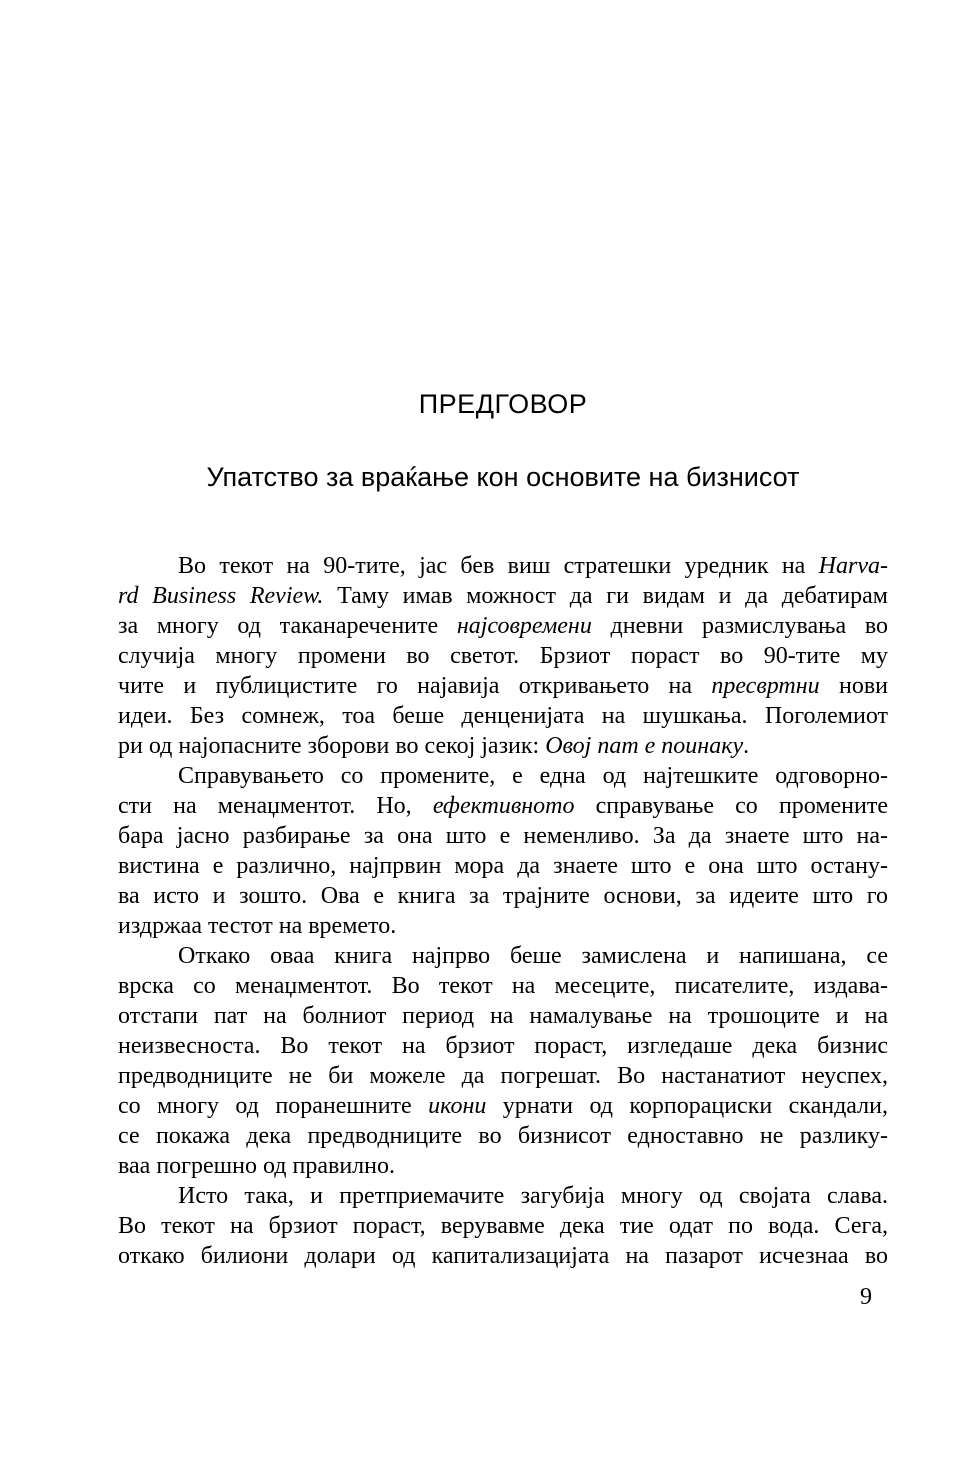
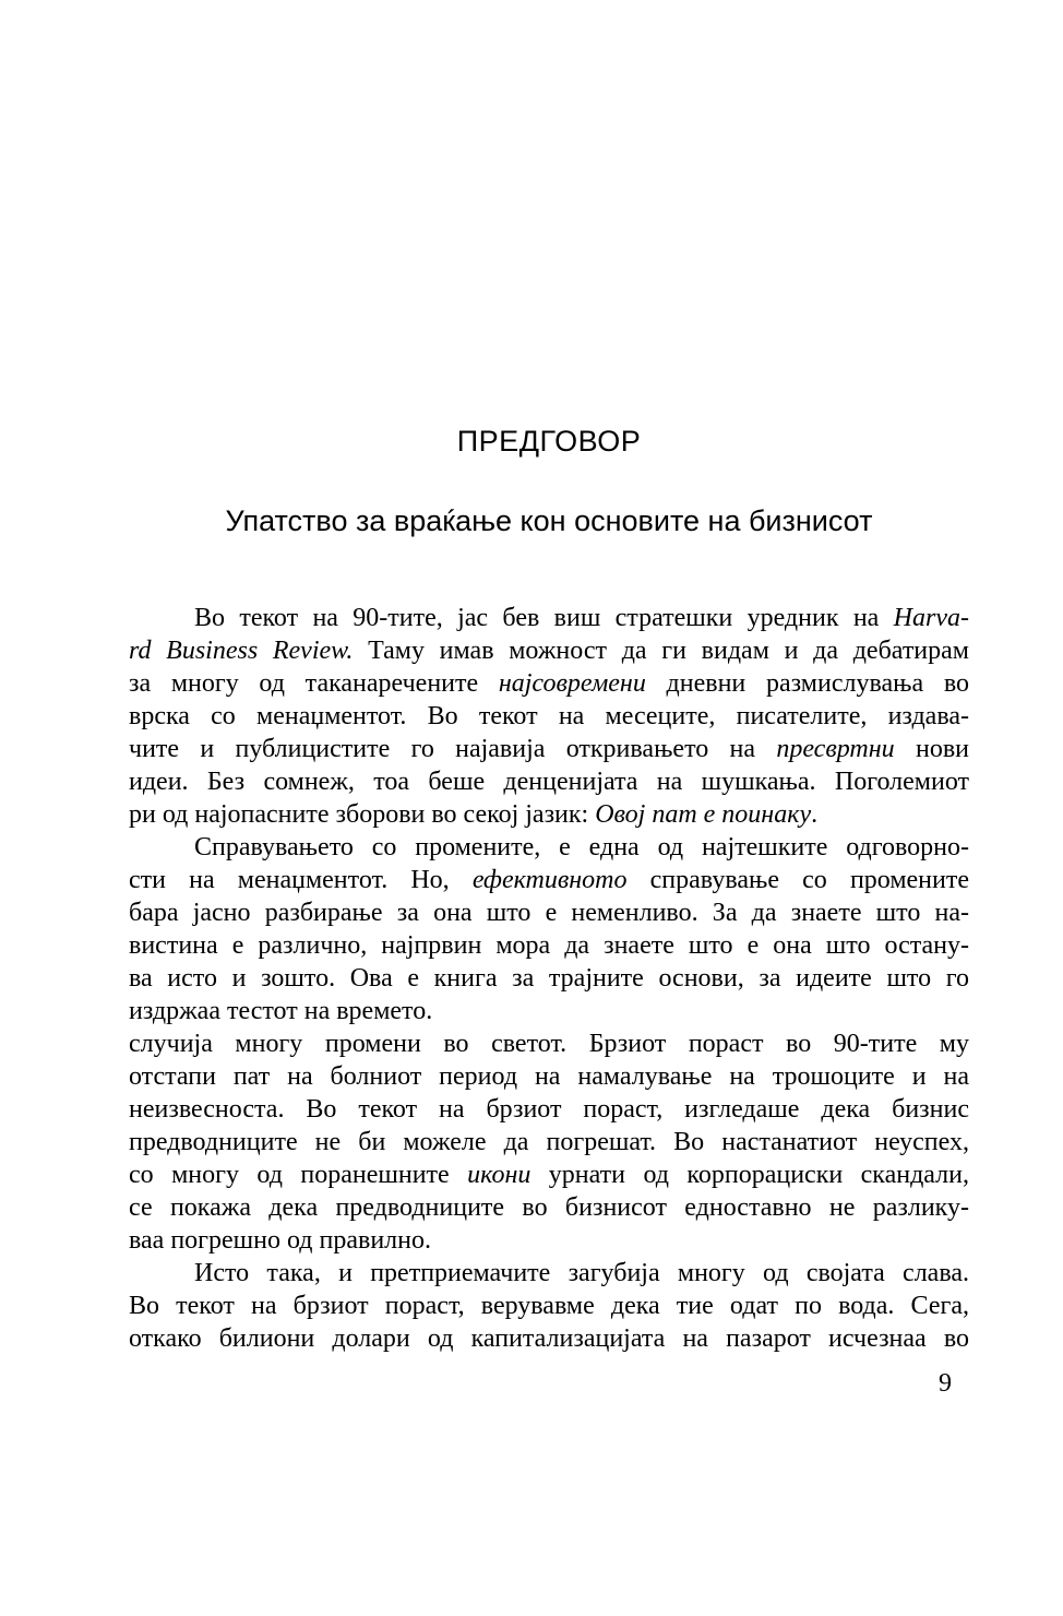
  ПРЕДГОВОР
  Упатство за враќање кон основите на бизнисот
  Во текот на 90-тите, јас бев виш стратешки уредник на Harva-
  rd Business Review. Таму имав можност да ги видам и да дебатирам
  за многу од таканаречените најсовремени дневни размислувања во
- случија многу промени во светот. Брзиот пораст во 90-тите му
+ врска со менаџментот. Во текот на месеците, писателите, издава-
  чите и публицистите го најавија откривањето на пресвртни нови
  идеи. Без сомнеж, тоа беше денценијата на шушкања. Поголемиот
  ри од најопасните зборови во секој јазик: Овој пат е поинаку.
  Справувањето со промените, е една од најтешките одговорно-
  сти на менаџментот. Но, ефективното справување со промените
  бара јасно разбирање за она што е неменливо. За да знаете што на-
  вистина е различно, најпрвин мора да знаете што е она што остану-
  ва исто и зошто. Ова е книга за трајните основи, за идеите што го
  издржаа тестот на времето.
- Откако оваа книга најпрво беше замислена и напишана, се
- врска со менаџментот. Во текот на месеците, писателите, издава-
+ случија многу промени во светот. Брзиот пораст во 90-тите му
  отстапи пат на болниот период на намалување на трошоците и на
  неизвесноста. Во текот на брзиот пораст, изгледаше дека бизнис
  предводниците не би можеле да погрешат. Во настанатиот неуспех,
  со многу од поранешните икони урнати од корпорациски скандали,
  се покажа дека предводниците во бизнисот едноставно не разлику-
  ваа погрешно од правилно.
  Исто така, и претприемачите загубија многу од својата слава.
  Во текот на брзиот пораст, верувавме дека тие одат по вода. Сега,
  откако билиони долари од капитализацијата на пазарот исчезнаа во
  9
